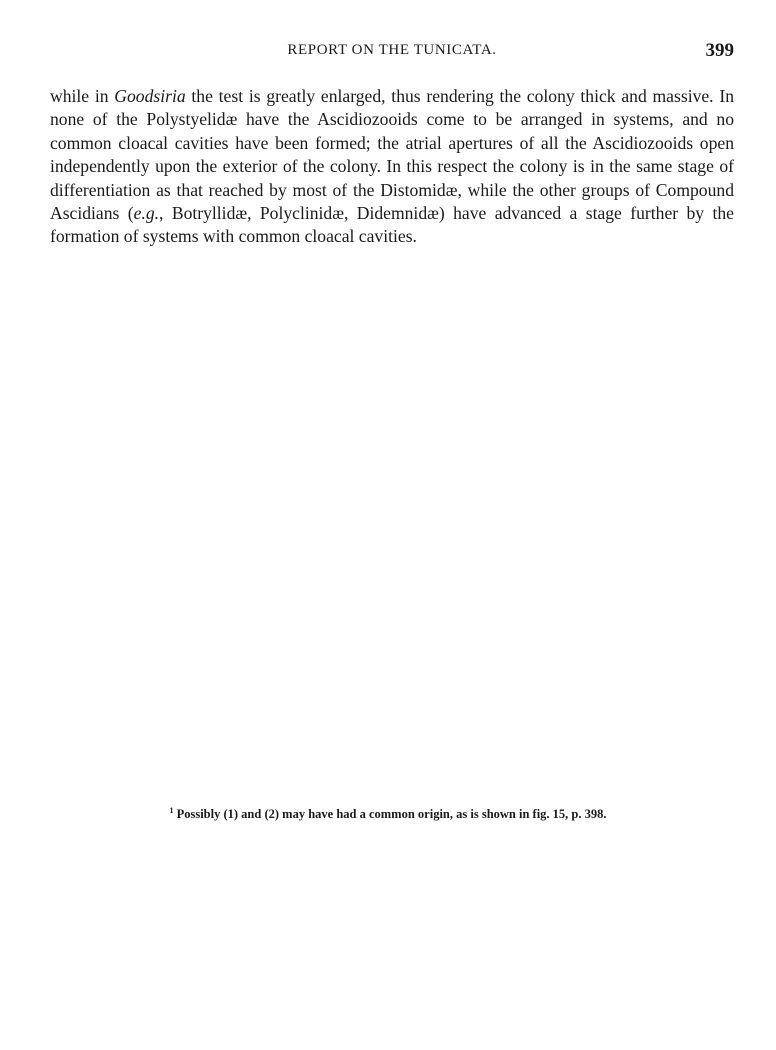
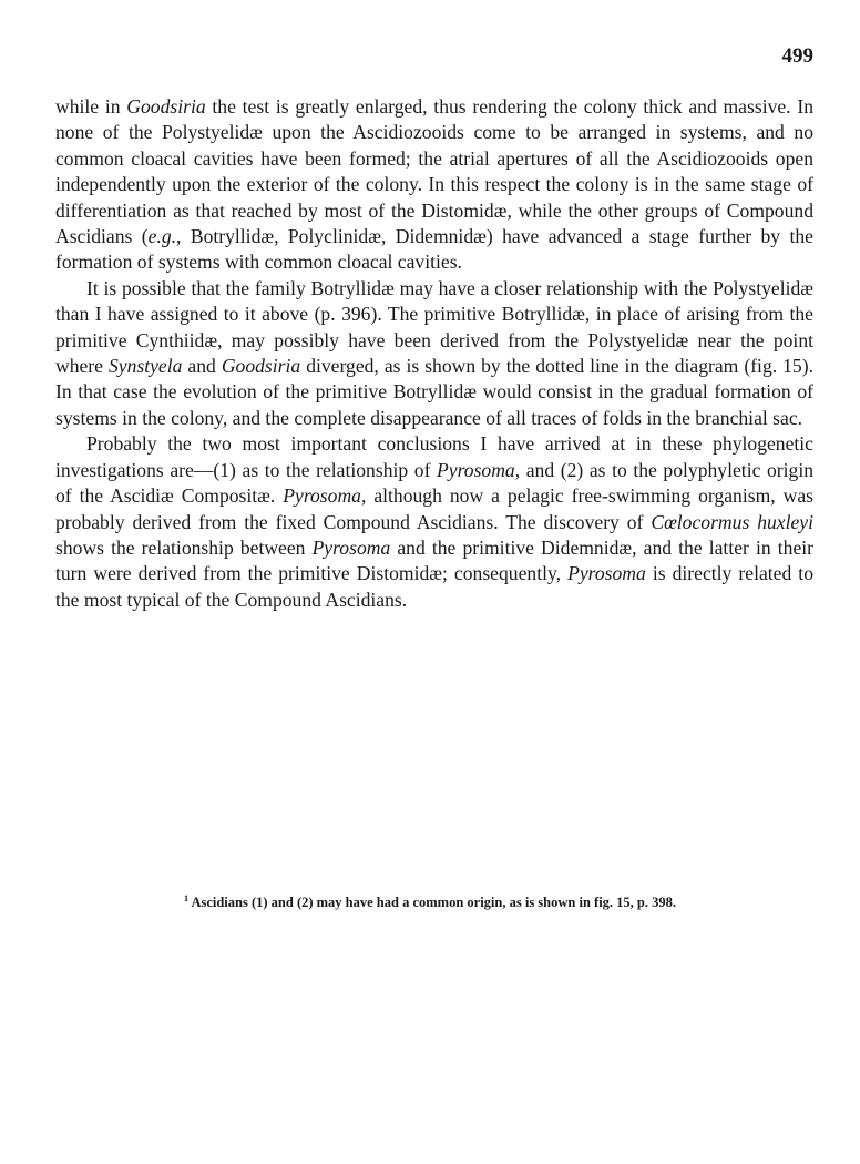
- REPORT ON THE TUNICATA.
- 399
+ 499
- while in Goodsiria the test is greatly enlarged, thus rendering the colony thick and massive. In none of the Polystyelidæ have the Ascidiozooids come to be arranged in systems, and no common cloacal cavities have been formed; the atrial apertures of all the Ascidiozooids open independently upon the exterior of the colony. In this respect the colony is in the same stage of differentiation as that reached by most of the Distomidæ, while the other groups of Compound Ascidians (e.g., Botryllidæ, Polyclinidæ, Didemnidæ) have advanced a stage further by the formation of systems with common cloacal cavities.
+ while in Goodsiria the test is greatly enlarged, thus rendering the colony thick and massive. In none of the Polystyelidæ upon the Ascidiozooids come to be arranged in systems, and no common cloacal cavities have been formed; the atrial apertures of all the Ascidiozooids open independently upon the exterior of the colony. In this respect the colony is in the same stage of differentiation as that reached by most of the Distomidæ, while the other groups of Compound Ascidians (e.g., Botryllidæ, Polyclinidæ, Didemnidæ) have advanced a stage further by the formation of systems with common cloacal cavities.
+ It is possible that the family Botryllidæ may have a closer relationship with the Polystyelidæ than I have assigned to it above (p. 396). The primitive Botryllidæ, in place of arising from the primitive Cynthiidæ, may possibly have been derived from the Polystyelidæ near the point where Synstyela and Goodsiria diverged, as is shown by the dotted line in the diagram (fig. 15). In that case the evolution of the primitive Botryllidæ would consist in the gradual formation of systems in the colony, and the complete disappearance of all traces of folds in the branchial sac.
+ Probably the two most important conclusions I have arrived at in these phylogenetic investigations are—(1) as to the relationship of Pyrosoma, and (2) as to the polyphyletic origin of the Ascidiæ Compositæ. Pyrosoma, although now a pelagic free-swimming organism, was probably derived from the fixed Compound Ascidians. The discovery of Cœlocormus huxleyi shows the relationship between Pyrosoma and the primitive Didemnidæ, and the latter in their turn were derived from the primitive Distomidæ; consequently, Pyrosoma is directly related to the most typical of the Compound Ascidians.
- 1 Possibly (1) and (2) may have had a common origin, as is shown in fig. 15, p. 398.
+ 1 Ascidians (1) and (2) may have had a common origin, as is shown in fig. 15, p. 398.
